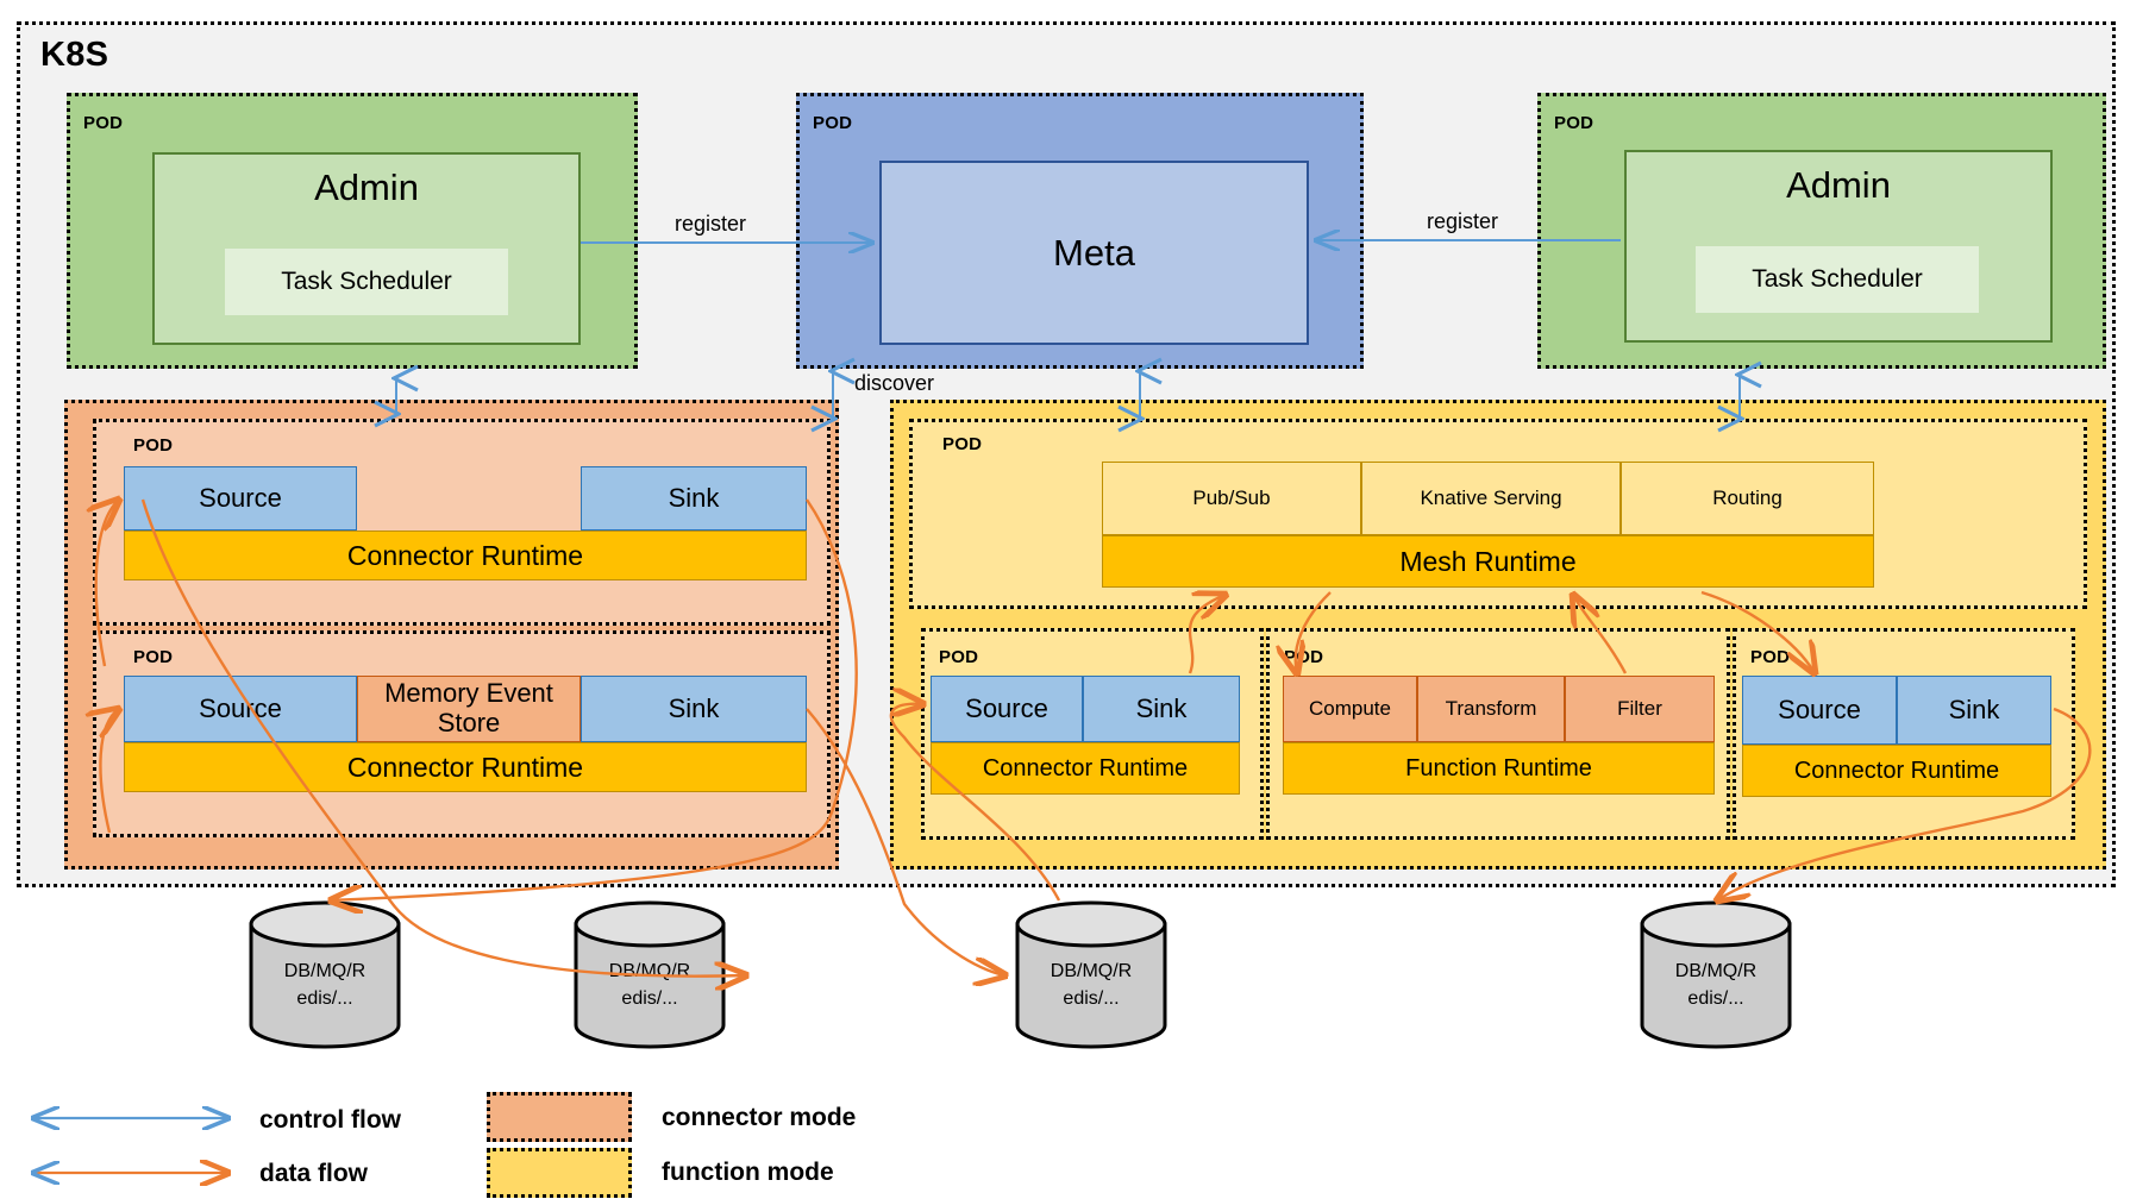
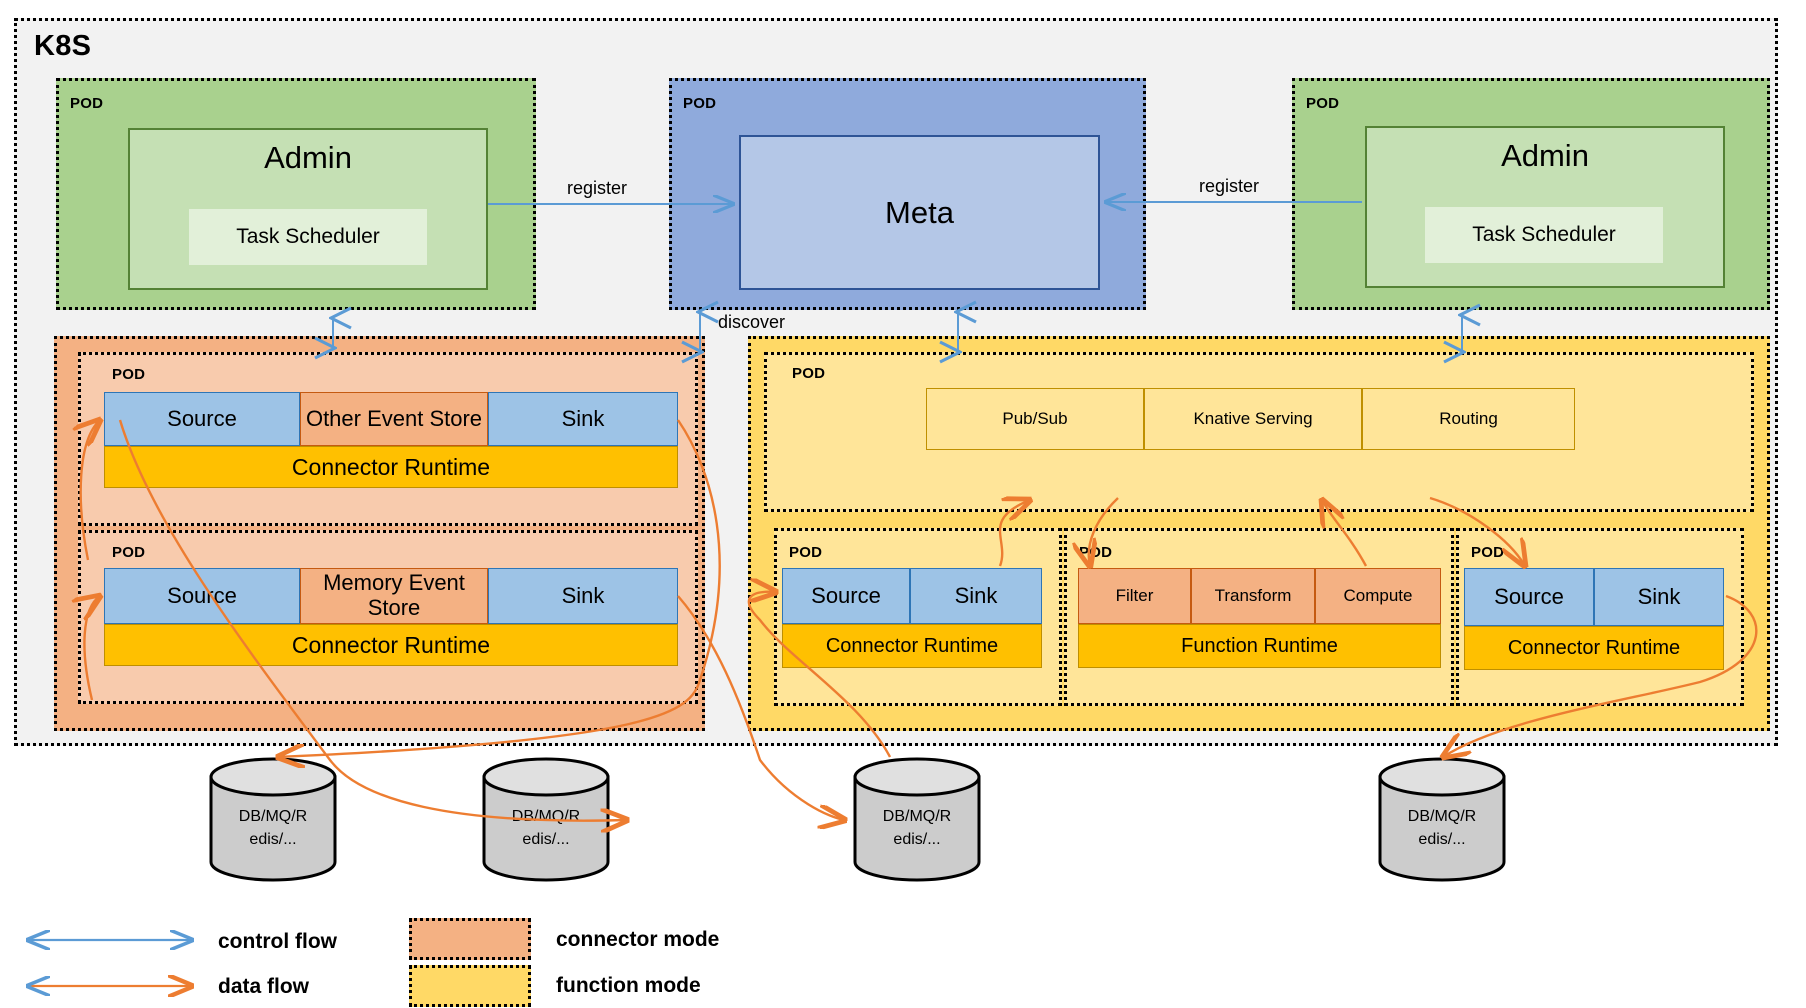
  K8S
  POD
  Admin
  Task Scheduler
  POD
  Meta
  POD
  Admin
  Task Scheduler
  register
  register
  discover
  POD
  Source
+ Other Event Store
  Sink
  Connector Runtime
  POD
  Souce
  Memory Event Store
  Sink
  Connector Runtime
  POD
  Pub/Sub
  Knative Serving
  Routing
- Mesh Runtime
  POD
  Source
  Sink
  Connector Runtime
  POD
- Compute
+ Filter
  Transform
- Filter
+ Compute
  Function Runtime
  POD
  Source
  Sink
  Connector Runtime
  DB/MQ/R
  edis/...
  DB/MQ/R
  edis/...
  DB/MQ/R
  edis/...
  DB/MQ/R
  edis/...
  control flow
  data flow
  connector mode
  function mode
